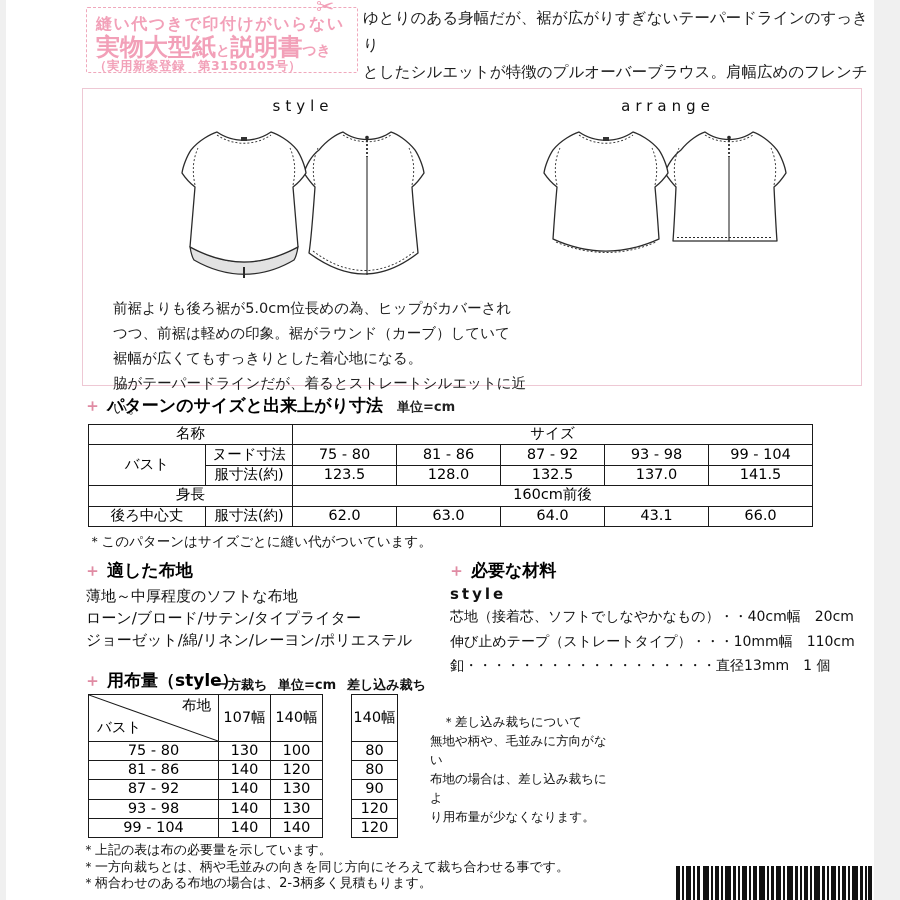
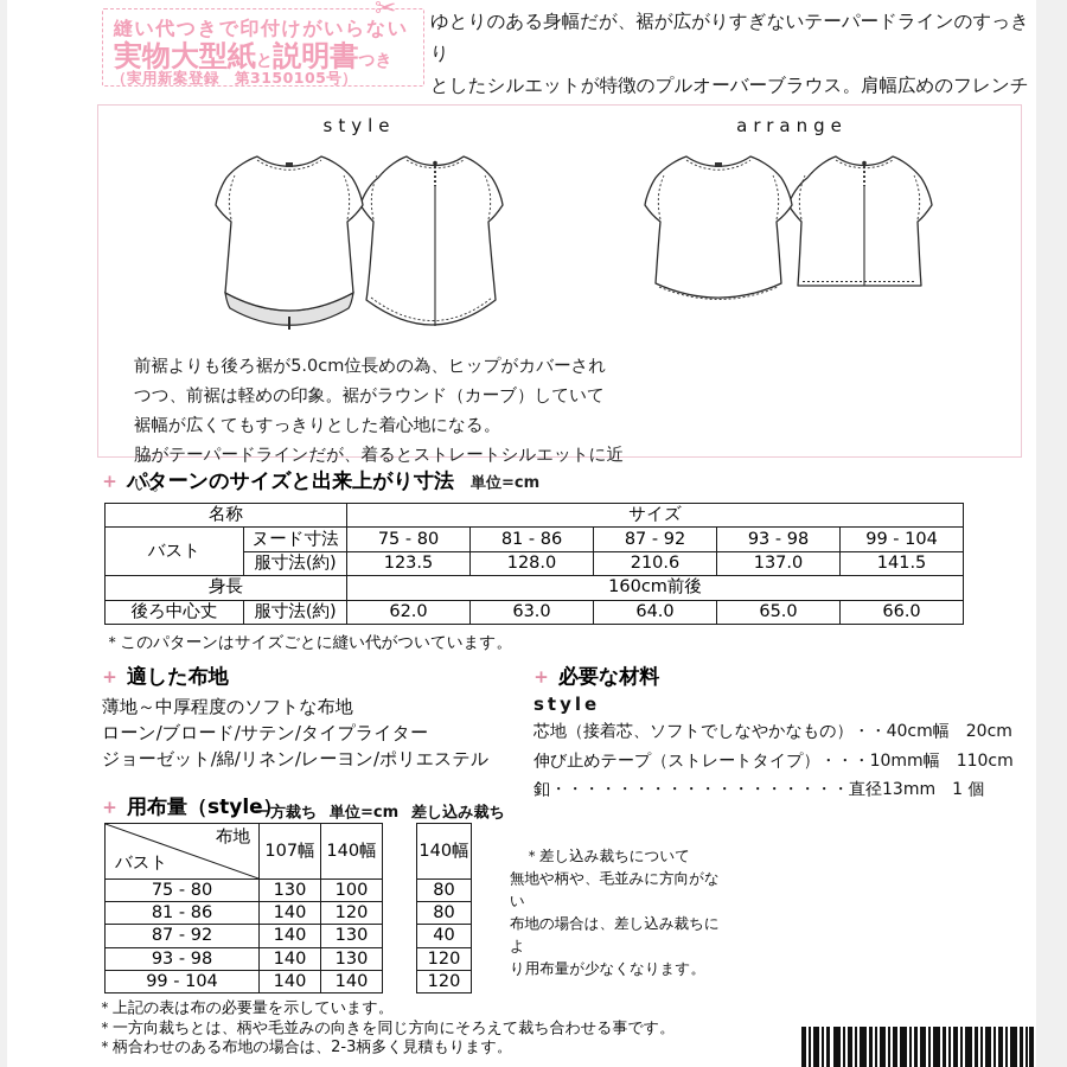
  縫い代つきで印付けがいらない
  実物大型紙と説明書つき
  （実用新案登録 第3150105号）
  ✂
  ゆとりのある身幅だが、裾が広がりすぎないテーパードラインのすっきり
  としたシルエットが特徴のプルオーバーブラウス。肩幅広めのフレンチ
  style
  arrange
  前裾よりも後ろ裾が5.0cm位長めの為、ヒップがカバーされ
  つつ、前裾は軽めの印象。裾がラウンド（カーブ）していて
  裾幅が広くてもすっきりとした着心地になる。
  脇がテーパードラインだが、着るとストレートシルエットに近い。
  ＋ パターンのサイズと出来上がり寸法 単位=cm
  名称	サイズ
  バスト	ヌード寸法	75 - 80	81 - 86	87 - 92	93 - 98	99 - 104
- 服寸法(約)	123.5	128.0	132.5	137.0	141.5
+ 服寸法(約)	123.5	128.0	210.6	137.0	141.5
  身長	160cm前後
- 後ろ中心丈	服寸法(約)	62.0	63.0	64.0	43.1	66.0
+ 後ろ中心丈	服寸法(約)	62.0	63.0	64.0	65.0	66.0
  ＊このパターンはサイズごとに縫い代がついています。
  ＋ 適した布地
  薄地～中厚程度のソフトな布地
  ローン/ブロード/サテン/タイプライター
  ジョーゼット/綿/リネン/レーヨン/ポリエステル
  ＋ 必要な材料
  style
  芯地（接着芯、ソフトでしなやかなもの）・・40cm幅 20cm
  伸び止めテープ（ストレートタイプ）・・・10mm幅 110cm
  釦・・・・・・・・・・・・・・・・・・直径13mm 1 個
  ＋ 用布量（style）
  一方裁ち
  単位=cm
  差し込み裁ち
  布地 バスト	107幅	140幅
  75 - 80	130	100
  81 - 86	140	120
  87 - 92	140	130
  93 - 98	140	130
  99 - 104	140	140
  140幅
  80
  80
- 90
+ 40
  120
  120
  ＊差し込み裁ちについて
  無地や柄や、毛並みに方向がない
  布地の場合は、差し込み裁ちによ
  り用布量が少なくなります。
  ＊上記の表は布の必要量を示しています。
  ＊一方向裁ちとは、柄や毛並みの向きを同じ方向にそろえて裁ち合わせる事です。
  ＊柄合わせのある布地の場合は、2-3柄多く見積もります。
